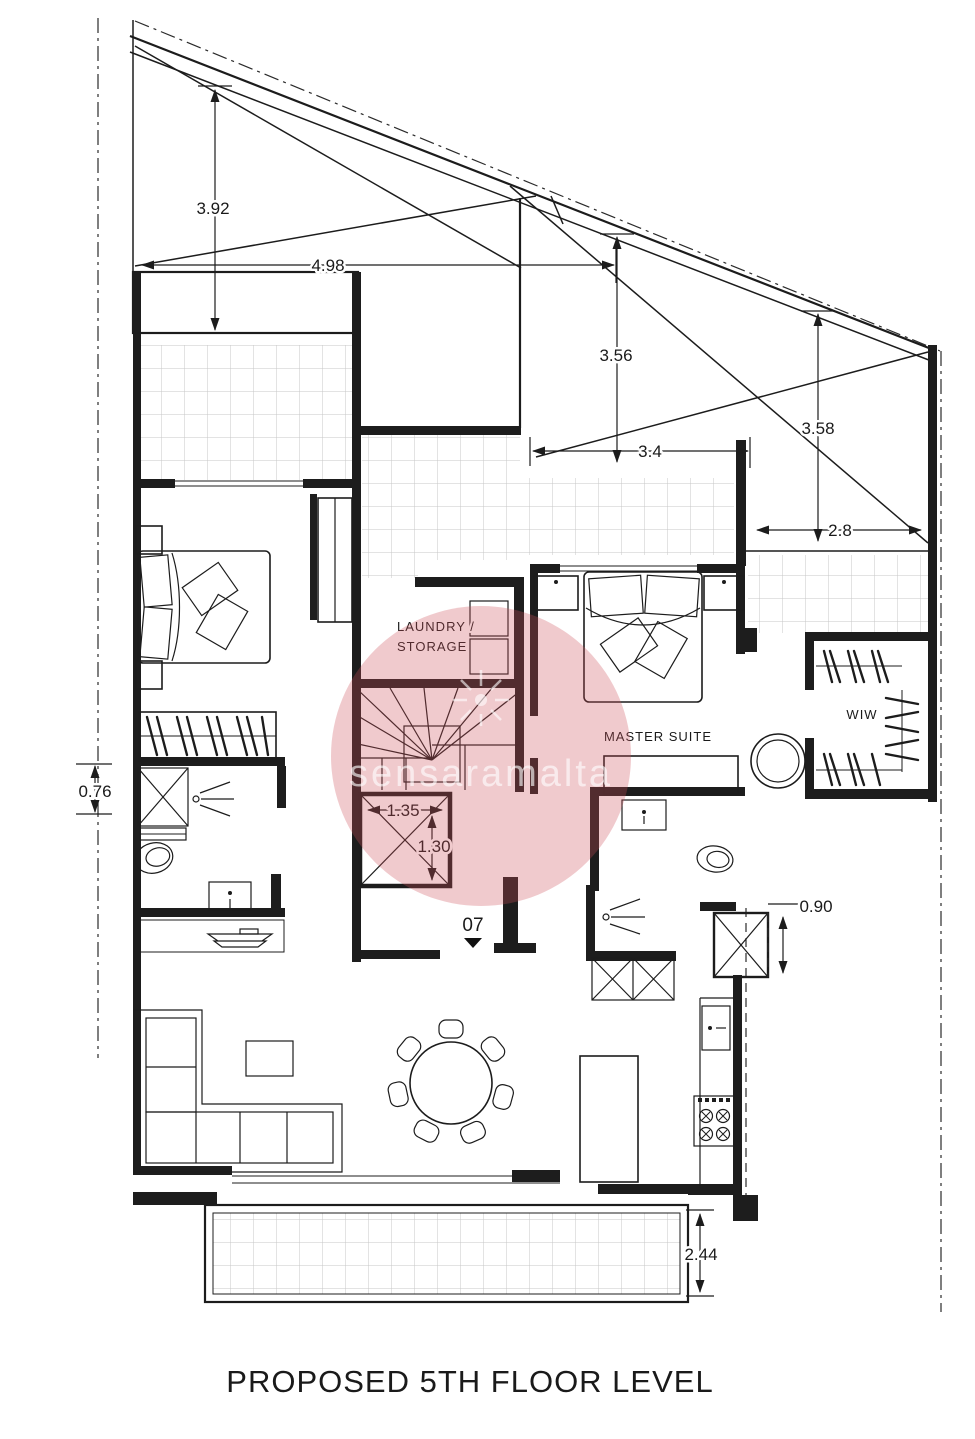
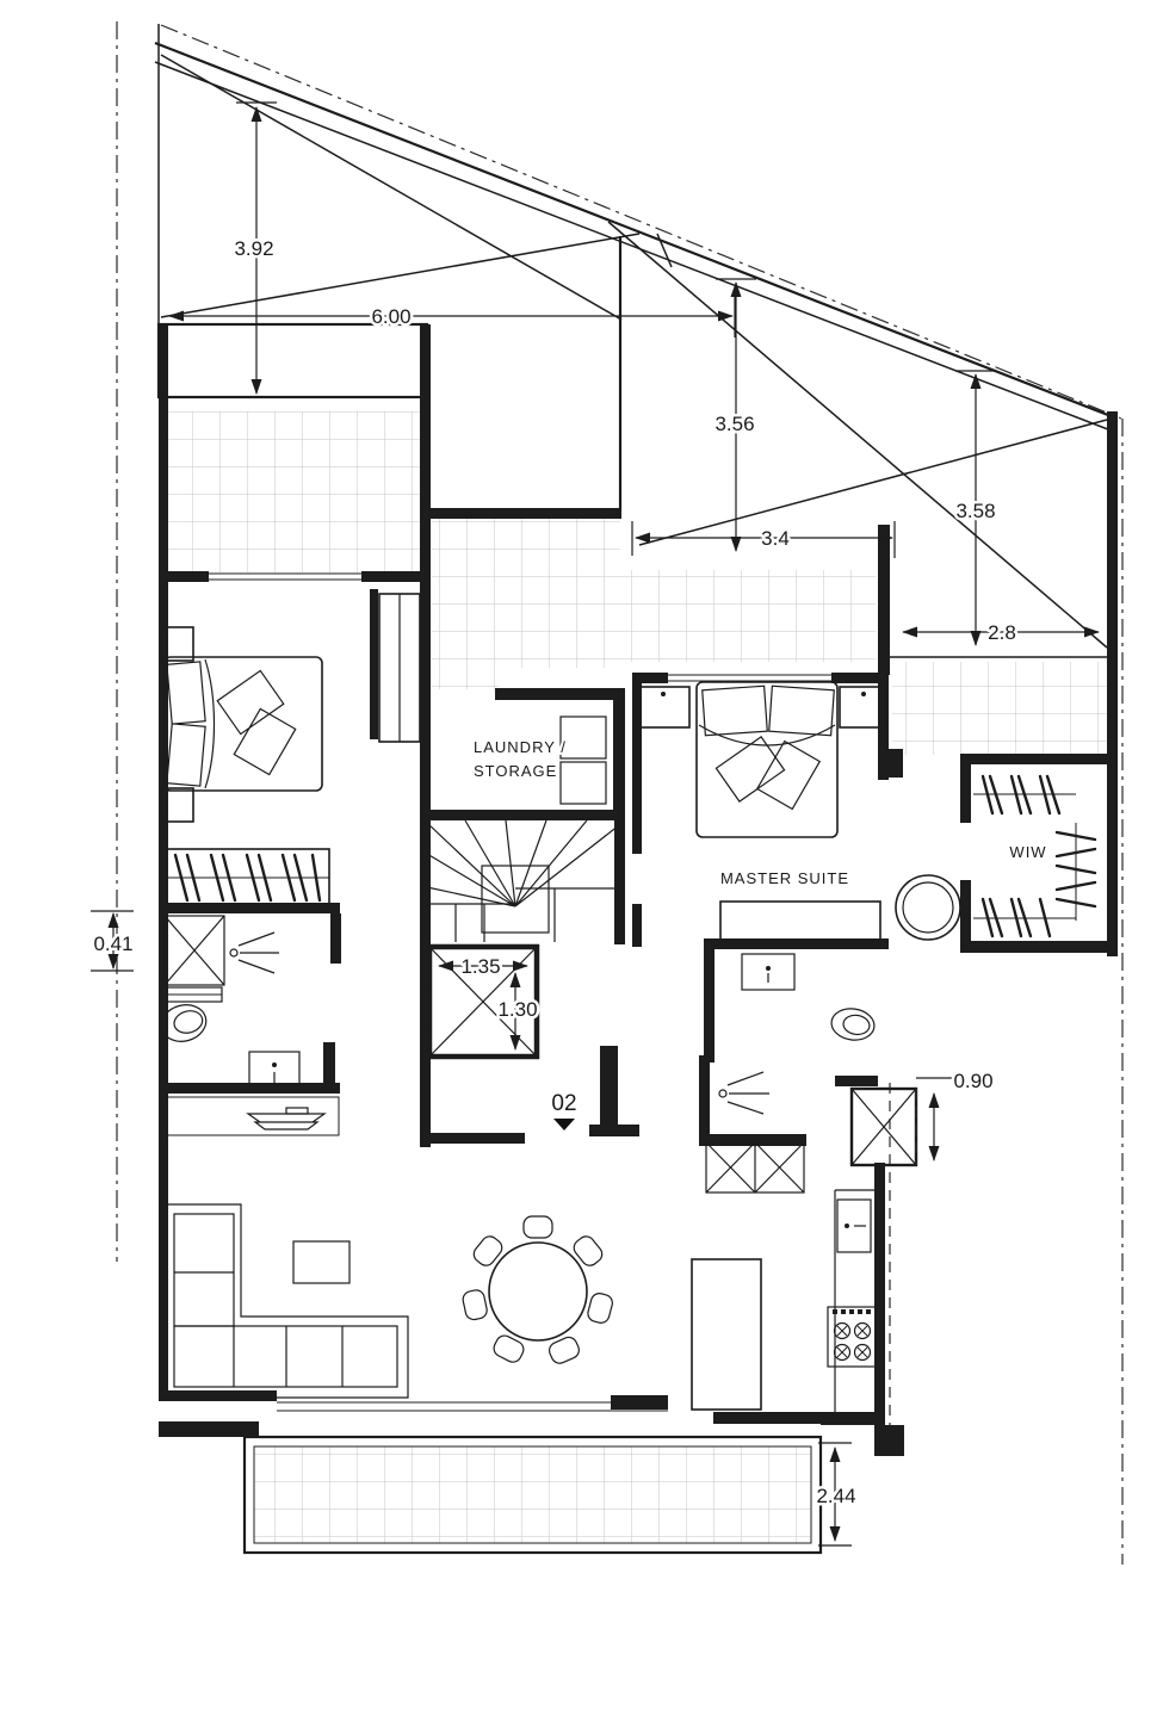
  3.92
- 4.98
+ 6.00
  3.56
  3.4
  3.58
  2.8
- 0.76
+ 0.41
  1.35
  1.30
  0.90
  2.44
  LAUNDRY /
  STORAGE
  MASTER SUITE
  WIW
- 07
+ 02
- sensaramalta
- PROPOSED 5TH FLOOR LEVEL
